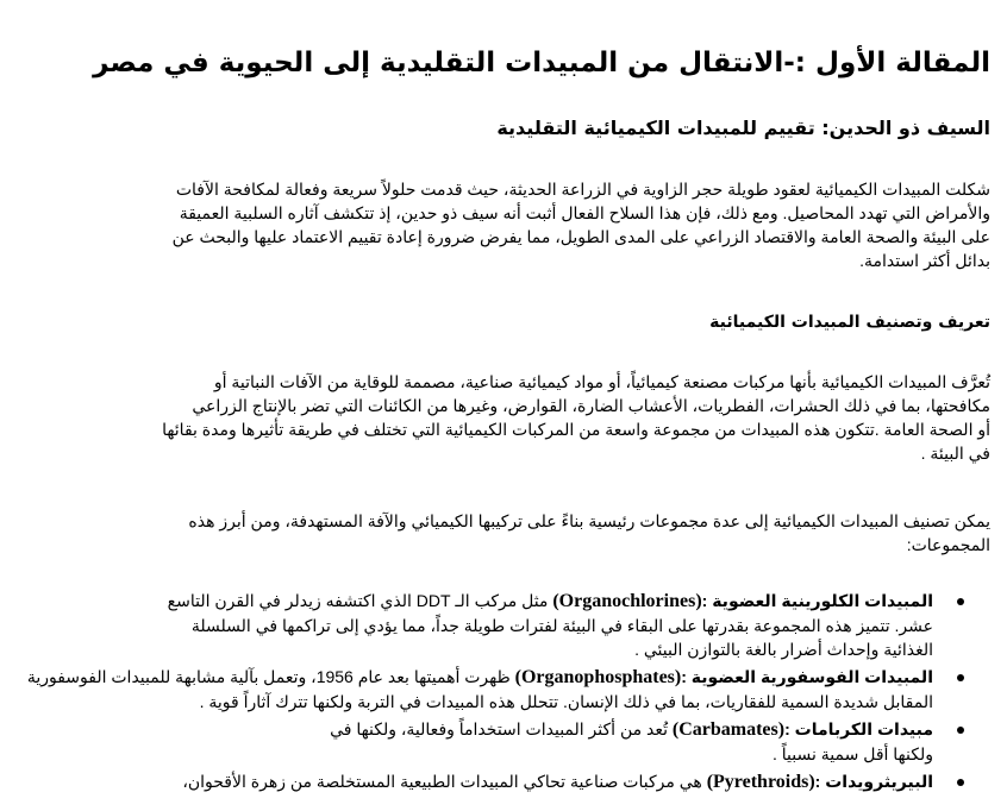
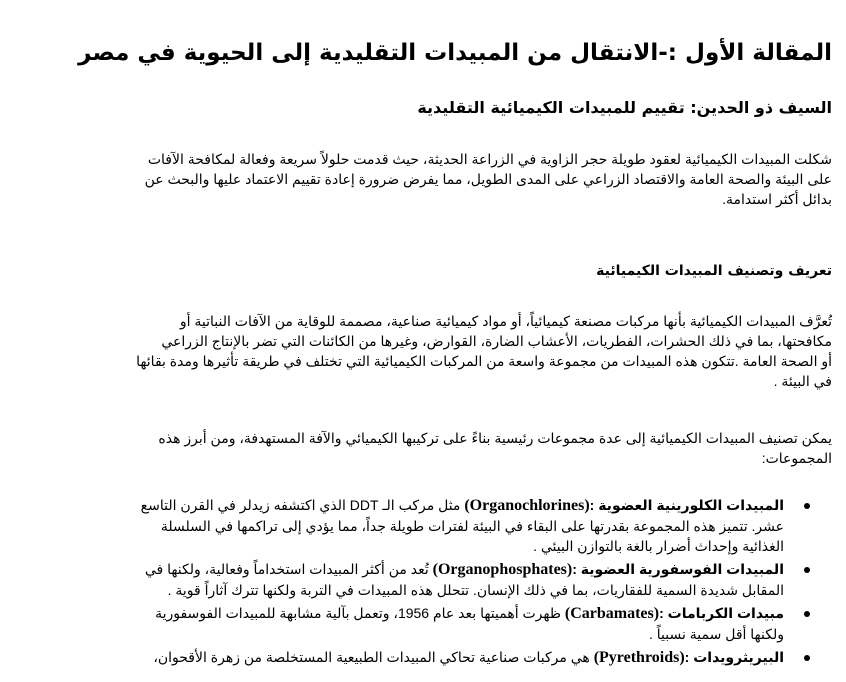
  المقالة الأول :-الانتقال من المبيدات التقليدية إلى الحيوية في مصر
  السيف ذو الحدين: تقييم للمبيدات الكيميائية التقليدية
  شكلت المبيدات الكيميائية لعقود طويلة حجر الزاوية في الزراعة الحديثة، حيث قدمت حلولاً سريعة وفعالة لمكافحة الآفات
- والأمراض التي تهدد المحاصيل. ومع ذلك، فإن هذا السلاح الفعال أثبت أنه سيف ذو حدين، إذ تتكشف آثاره السلبية العميقة
  على البيئة والصحة العامة والاقتصاد الزراعي على المدى الطويل، مما يفرض ضرورة إعادة تقييم الاعتماد عليها والبحث عن
  بدائل أكثر استدامة.
  تعريف وتصنيف المبيدات الكيميائية
  تُعرَّف المبيدات الكيميائية بأنها مركبات مصنعة كيميائياً، أو مواد كيميائية صناعية، مصممة للوقاية من الآفات النباتية أو
  مكافحتها، بما في ذلك الحشرات، الفطريات، الأعشاب الضارة، القوارض، وغيرها من الكائنات التي تضر بالإنتاج الزراعي
  أو الصحة العامة .تتكون هذه المبيدات من مجموعة واسعة من المركبات الكيميائية التي تختلف في طريقة تأثيرها ومدة بقائها
  في البيئة .
  يمكن تصنيف المبيدات الكيميائية إلى عدة مجموعات رئيسية بناءً على تركيبها الكيميائي والآفة المستهدفة، ومن أبرز هذه
  المجموعات:
  المبيدات الكلورينية العضوية :(Organochlorines) مثل مركب الـ DDT الذي اكتشفه زيدلر في القرن التاسع
  عشر. تتميز هذه المجموعة بقدرتها على البقاء في البيئة لفترات طويلة جداً، مما يؤدي إلى تراكمها في السلسلة
  الغذائية وإحداث أضرار بالغة بالتوازن البيئي .
- المبيدات الفوسفورية العضوية :(Organophosphates) ظهرت أهميتها بعد عام 1956، وتعمل بآلية مشابهة للمبيدات الفوسفورية
+ المبيدات الفوسفورية العضوية :(Organophosphates) تُعد من أكثر المبيدات استخداماً وفعالية، ولكنها في
  المقابل شديدة السمية للفقاريات، بما في ذلك الإنسان. تتحلل هذه المبيدات في التربة ولكنها تترك آثاراً قوية .
- مبيدات الكربامات :(Carbamates) تُعد من أكثر المبيدات استخداماً وفعالية، ولكنها في
+ مبيدات الكربامات :(Carbamates) ظهرت أهميتها بعد عام 1956، وتعمل بآلية مشابهة للمبيدات الفوسفورية
  ولكنها أقل سمية نسبياً .
  البيريثرويدات :(Pyrethroids) هي مركبات صناعية تحاكي المبيدات الطبيعية المستخلصة من زهرة الأقحوان،
